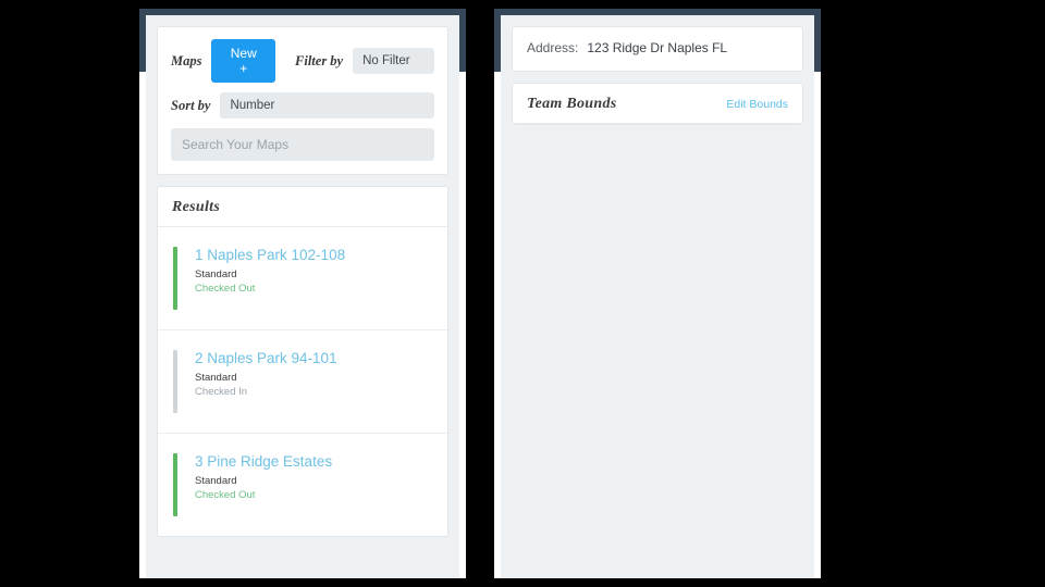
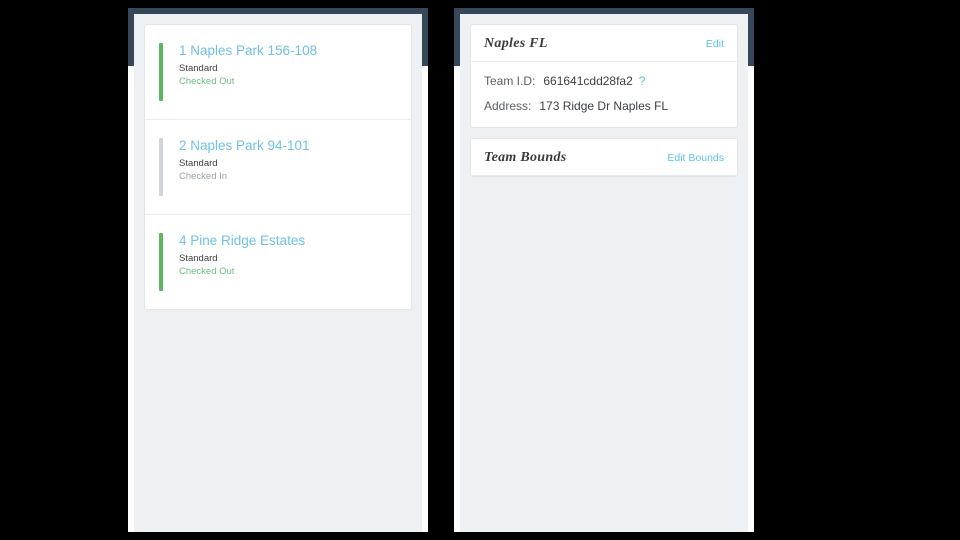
- Maps
- New +
- Filter by
- No Filter
- Sort by
- Number
- Search Your Maps
- Results
- 1 Naples Park 102-108
+ 1 Naples Park 156-108
  Standard
  Checked Out
  2 Naples Park 94-101
  Standard
  Checked In
- 3 Pine Ridge Estates
+ 4 Pine Ridge Estates
  Standard
  Checked Out
+ Naples FL
+ Edit
+ Team I.D:
+ 661641cdd28fa2
+ ?
  Address:
- 123 Ridge Dr Naples FL
+ 173 Ridge Dr Naples FL
  Team Bounds
  Edit Bounds
